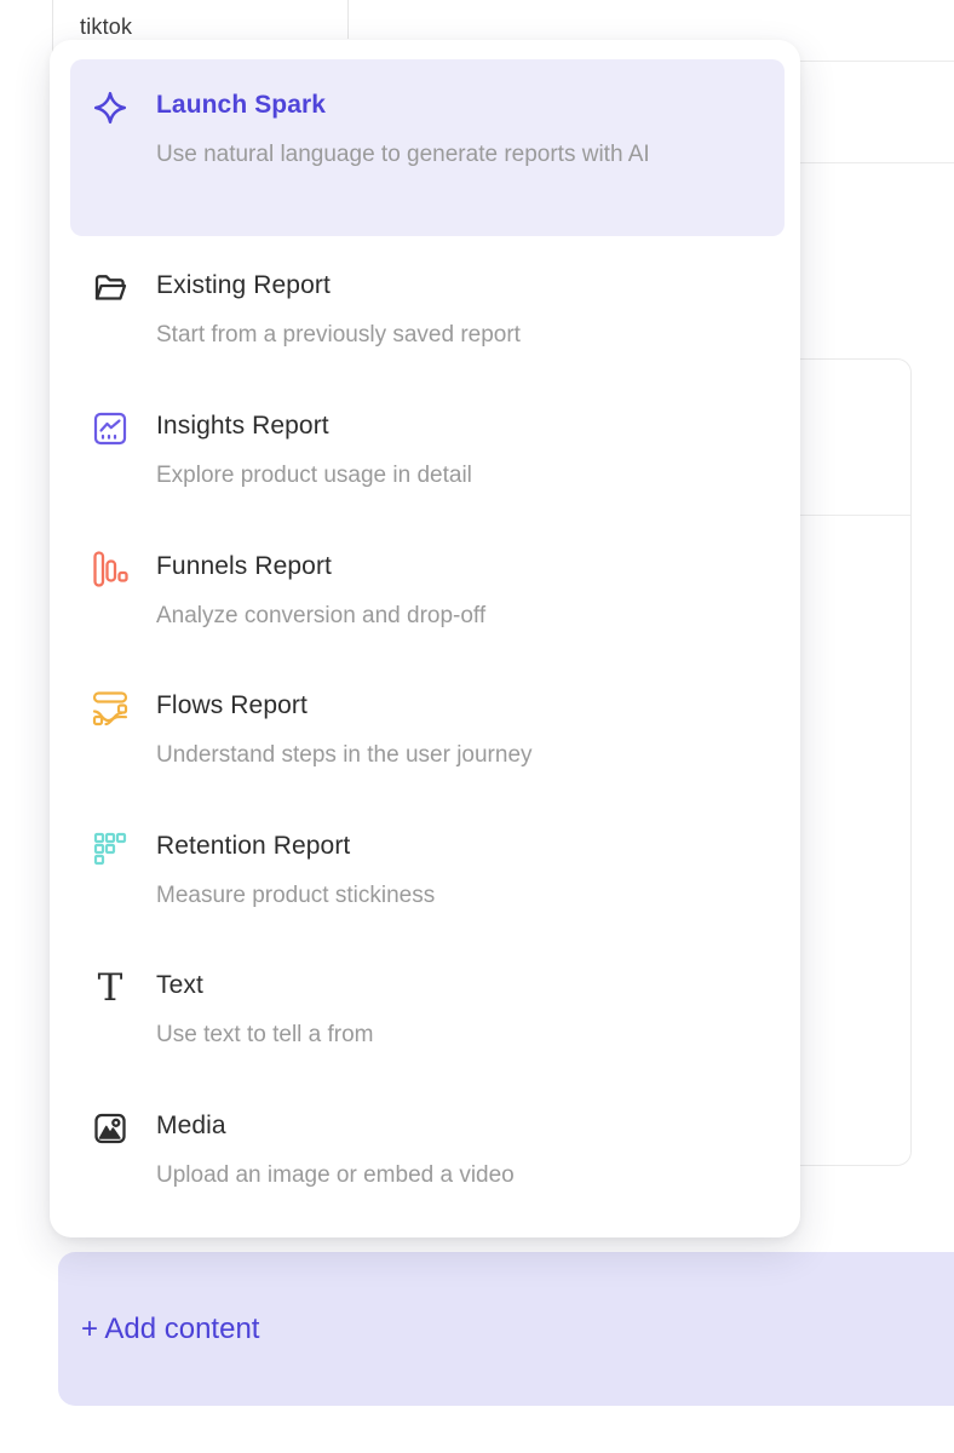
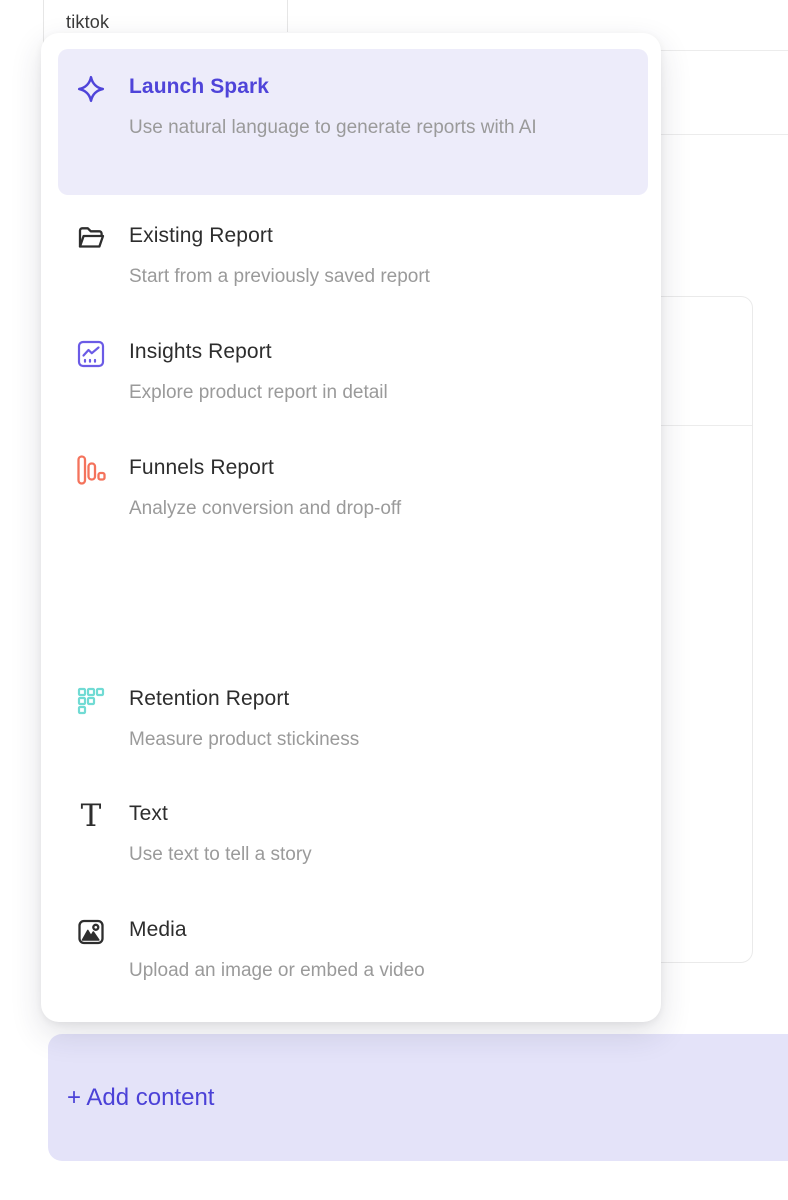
  tiktok
  + Add content
  Launch Spark
  Use natural language to generate reports with AI
  Existing Report
  Start from a previously saved report
  Insights Report
- Explore product usage in detail
+ Explore product report in detail
  Funnels Report
  Analyze conversion and drop-off
- Flows Report
- Understand steps in the user journey
  Retention Report
  Measure product stickiness
  T
  Text
- Use text to tell a from
+ Use text to tell a story
  Media
  Upload an image or embed a video
